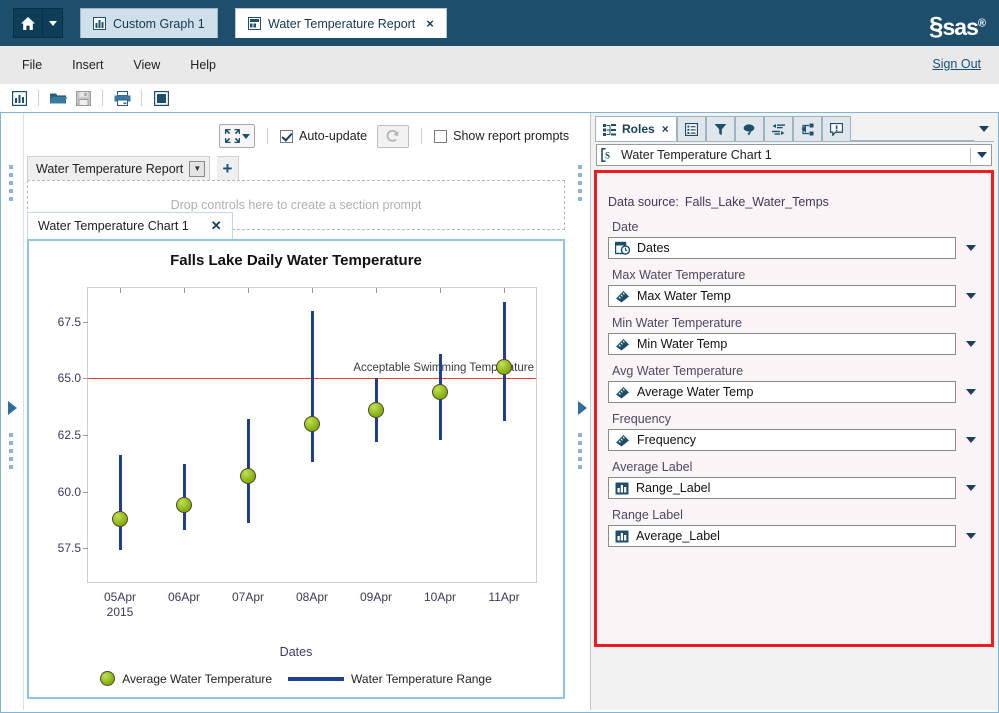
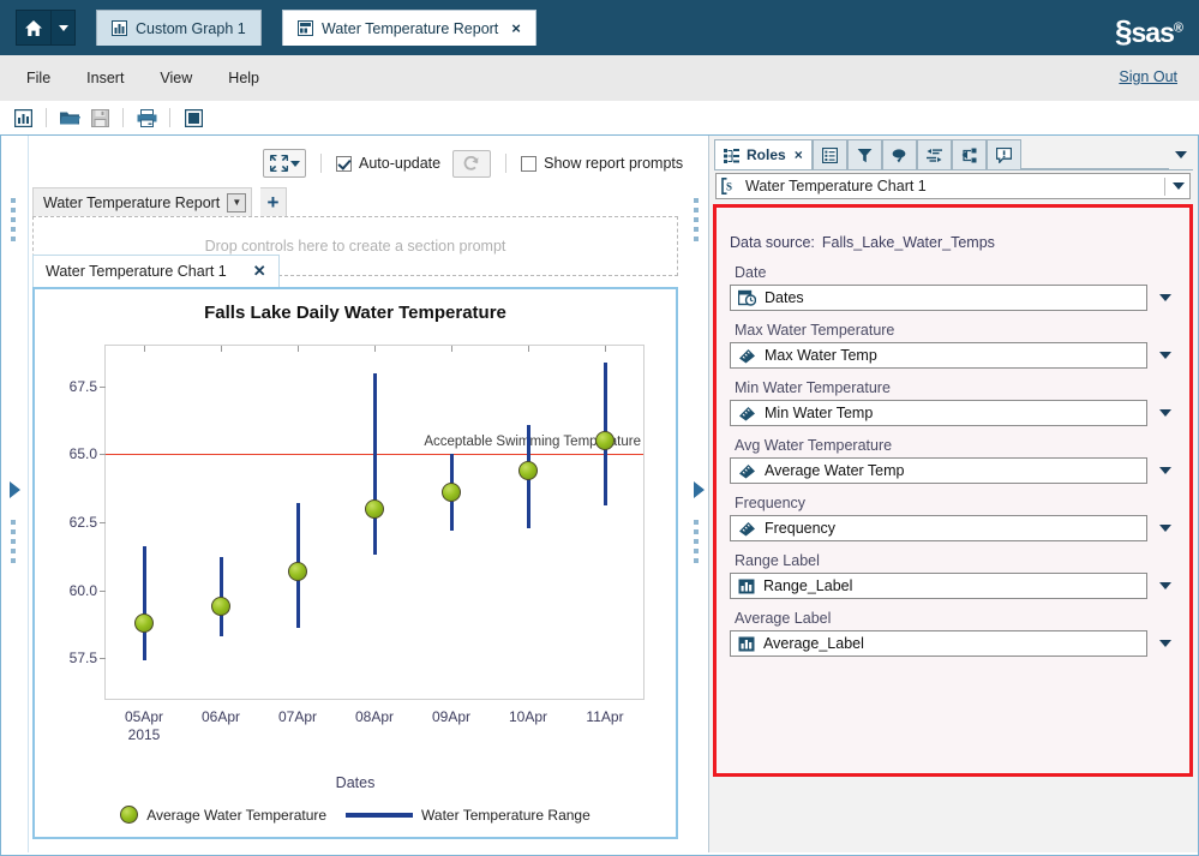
  Custom Graph 1
  Water Temperature Report
  ×
  §sas®
  File
  Insert
  View
  Help
  Sign Out
  Auto-update
  Show report prompts
  Water Temperature Report
  ▼
  +
  Drop controls here to create a section prompt
  Water Temperature Chart 1
  ✕
  Falls Lake Daily Water Temperature
  57.5
  60.0
  62.5
  65.0
  67.5
  Acceptable Swimming Tempture
  05Apr
  2015
  06Apr
  07Apr
  08Apr
  09Apr
  10Apr
  11Apr
  Dates
  Average Water Temperature
  Water Temperature Range
  Roles
  ×
  S
  Water Temperature Chart 1
  Data source: Falls_Lake_Water_Temps
  Date
  Dates
  Max Water Temperature
  Max Water Temp
  Min Water Temperature
  Min Water Temp
  Avg Water Temperature
  Average Water Temp
  Frequency
  Frequency
- Average Label
+ Range Label
  Range_Label
- Range Label
+ Average Label
  Average_Label
